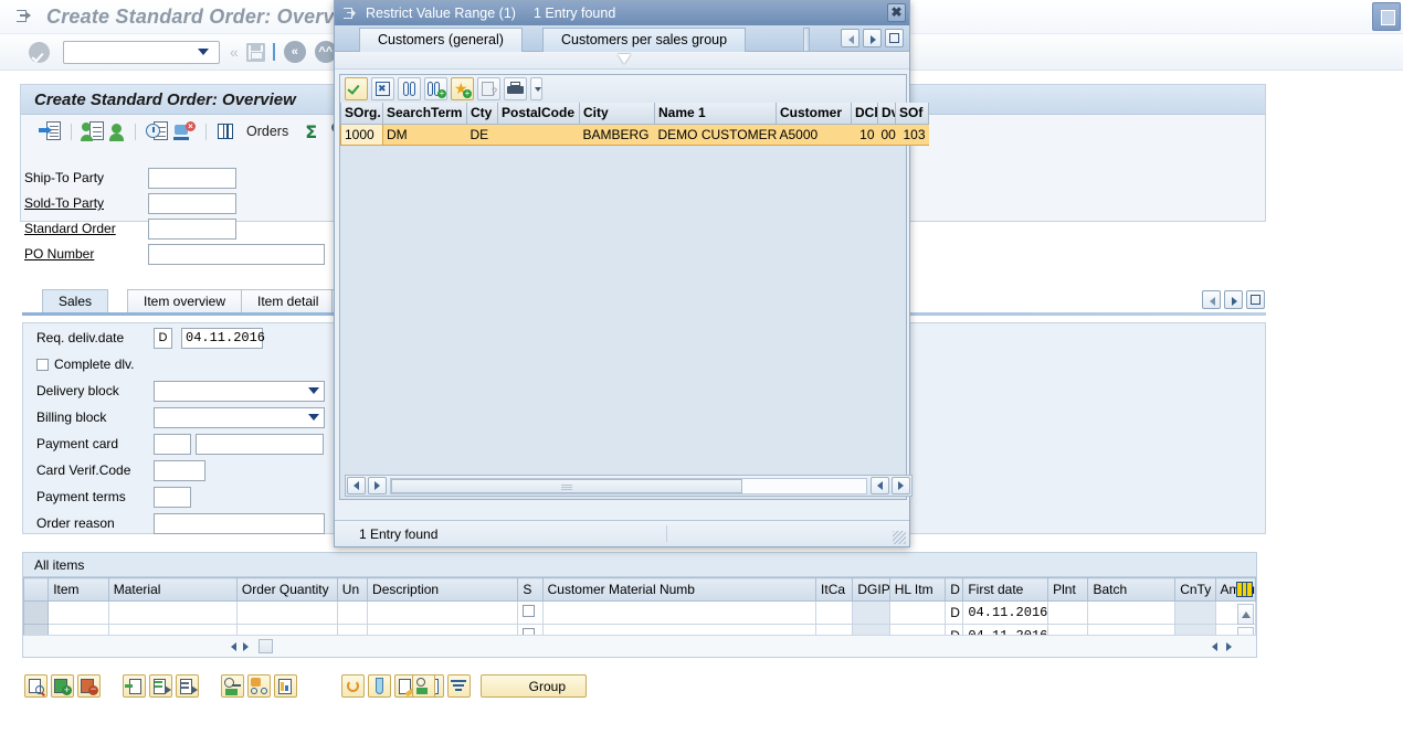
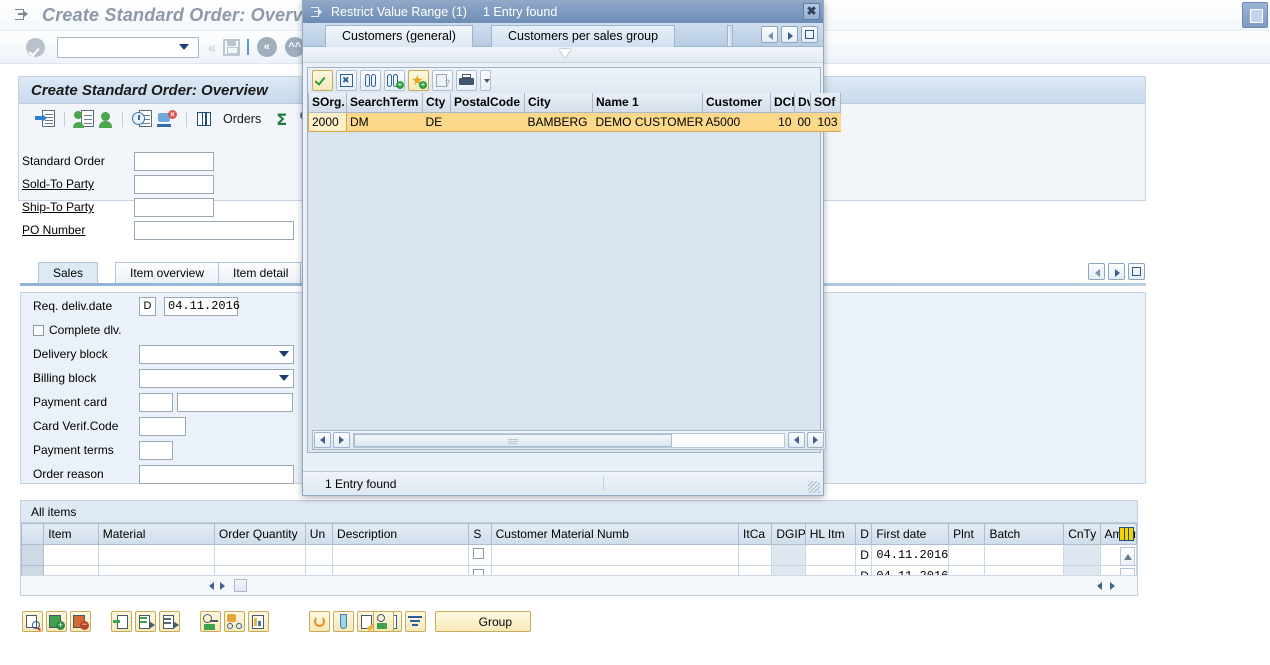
  Create Standard Order: Overv
  «
  «
  ^^
  Create Standard Order: Overview
  ×
  Orders
  Σ
- Ship-To Party
+ Standard Order
  Sold-To Party
- Standard Order
+ Ship-To Party
  PO Number
  Sales
  Item overview
  Item detail
  Req. deliv.date
  D
  04.11.2016
  Complete dlv.
  Delivery block
  Billing block
  Payment card
  Card Verif.Code
  Payment terms
  Order reason
  All items
  	Item	Material	Order Quantity	Un	Description	S	Customer Material Numb	ItCa	DGIP	HL Itm	D	First date	Plnt	Batch	CnTy	Am
  											D	04.11.2016
  +
  −
  Group
  Restrict Value Range (1)
  1 Entry found
  ✖
  Customers (general)
  Customers per sales group
  ✖
  +
  ★
  +
  ?
  SOrg.	SearchTerm	Cty	PostalCode	City	Name 1	Customer	DC	D	SOf
- 1000	DM	DE		BAMBERG	DEMO CUSTOMER	A5000	10	00	103
+ 2000	DM	DE		BAMBERG	DEMO CUSTOMER	A5000	10	00	103
  1 Entry found
